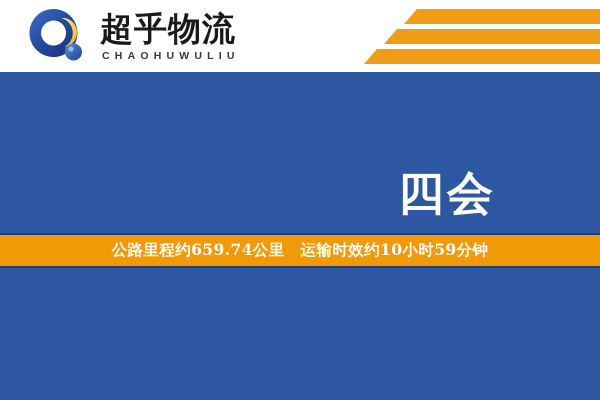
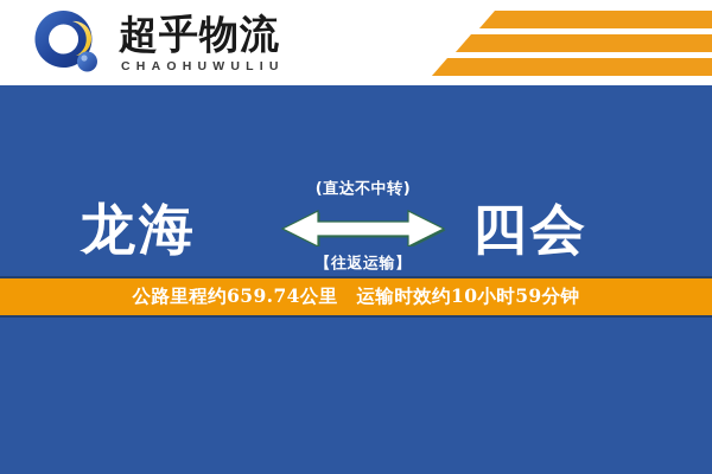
  超乎物流
  CHAOHUWULIU
+ 龙海
+ (直达不中转)
+ 【往返运输】
  四会
  公路里程约659.74公里 运输时效约10小时59分钟
